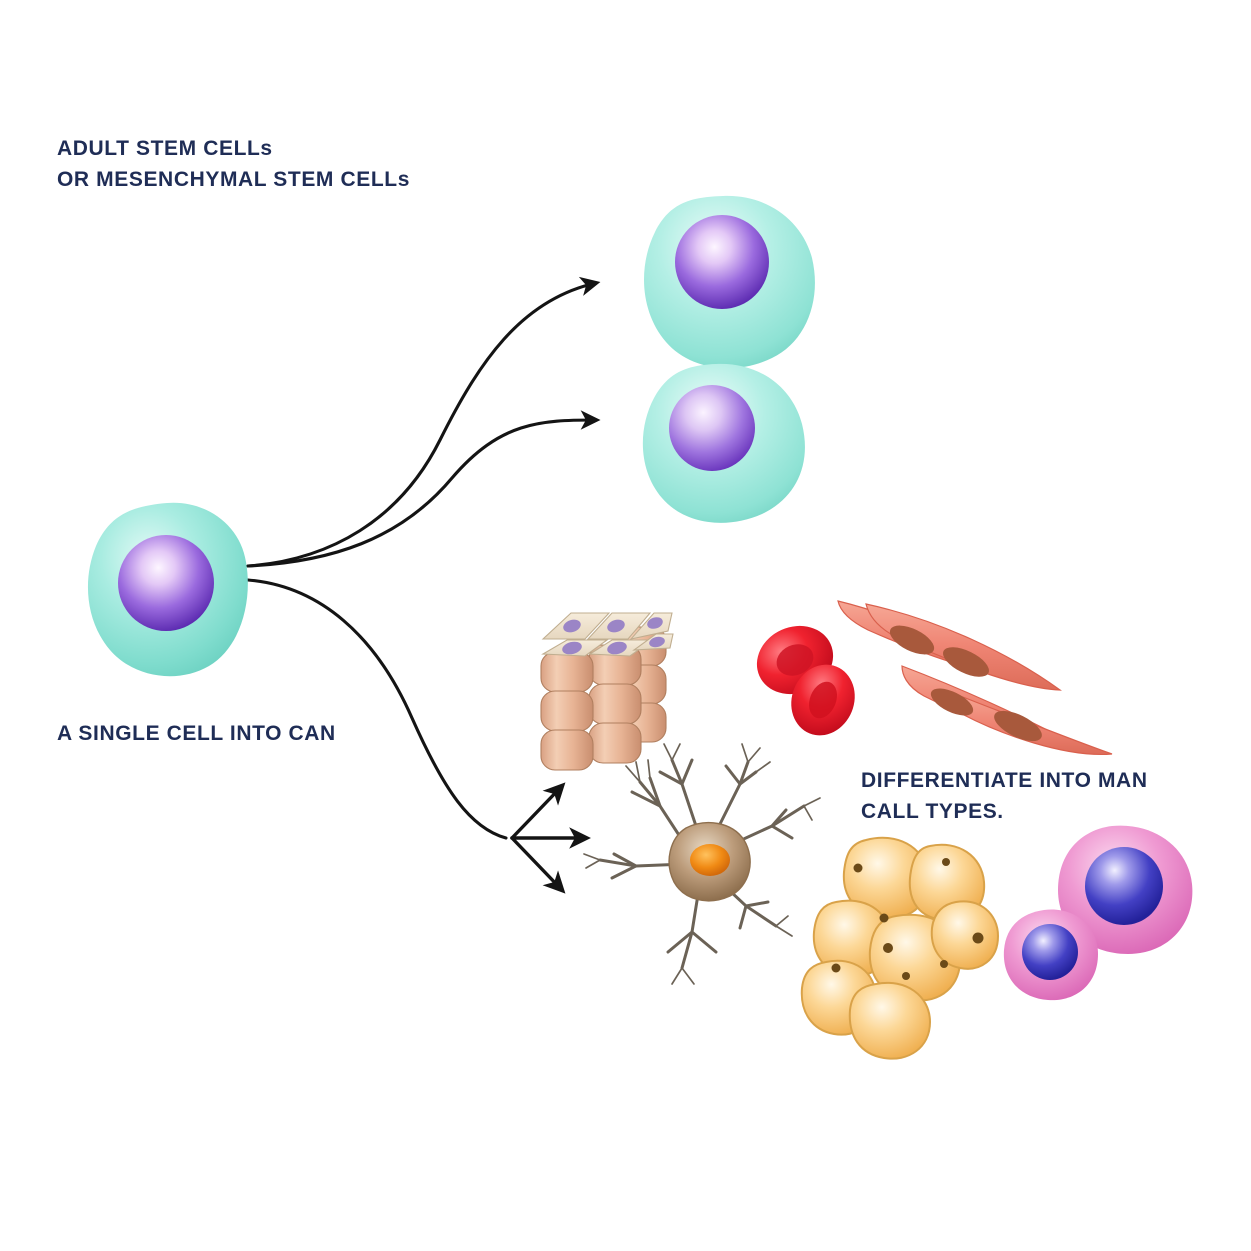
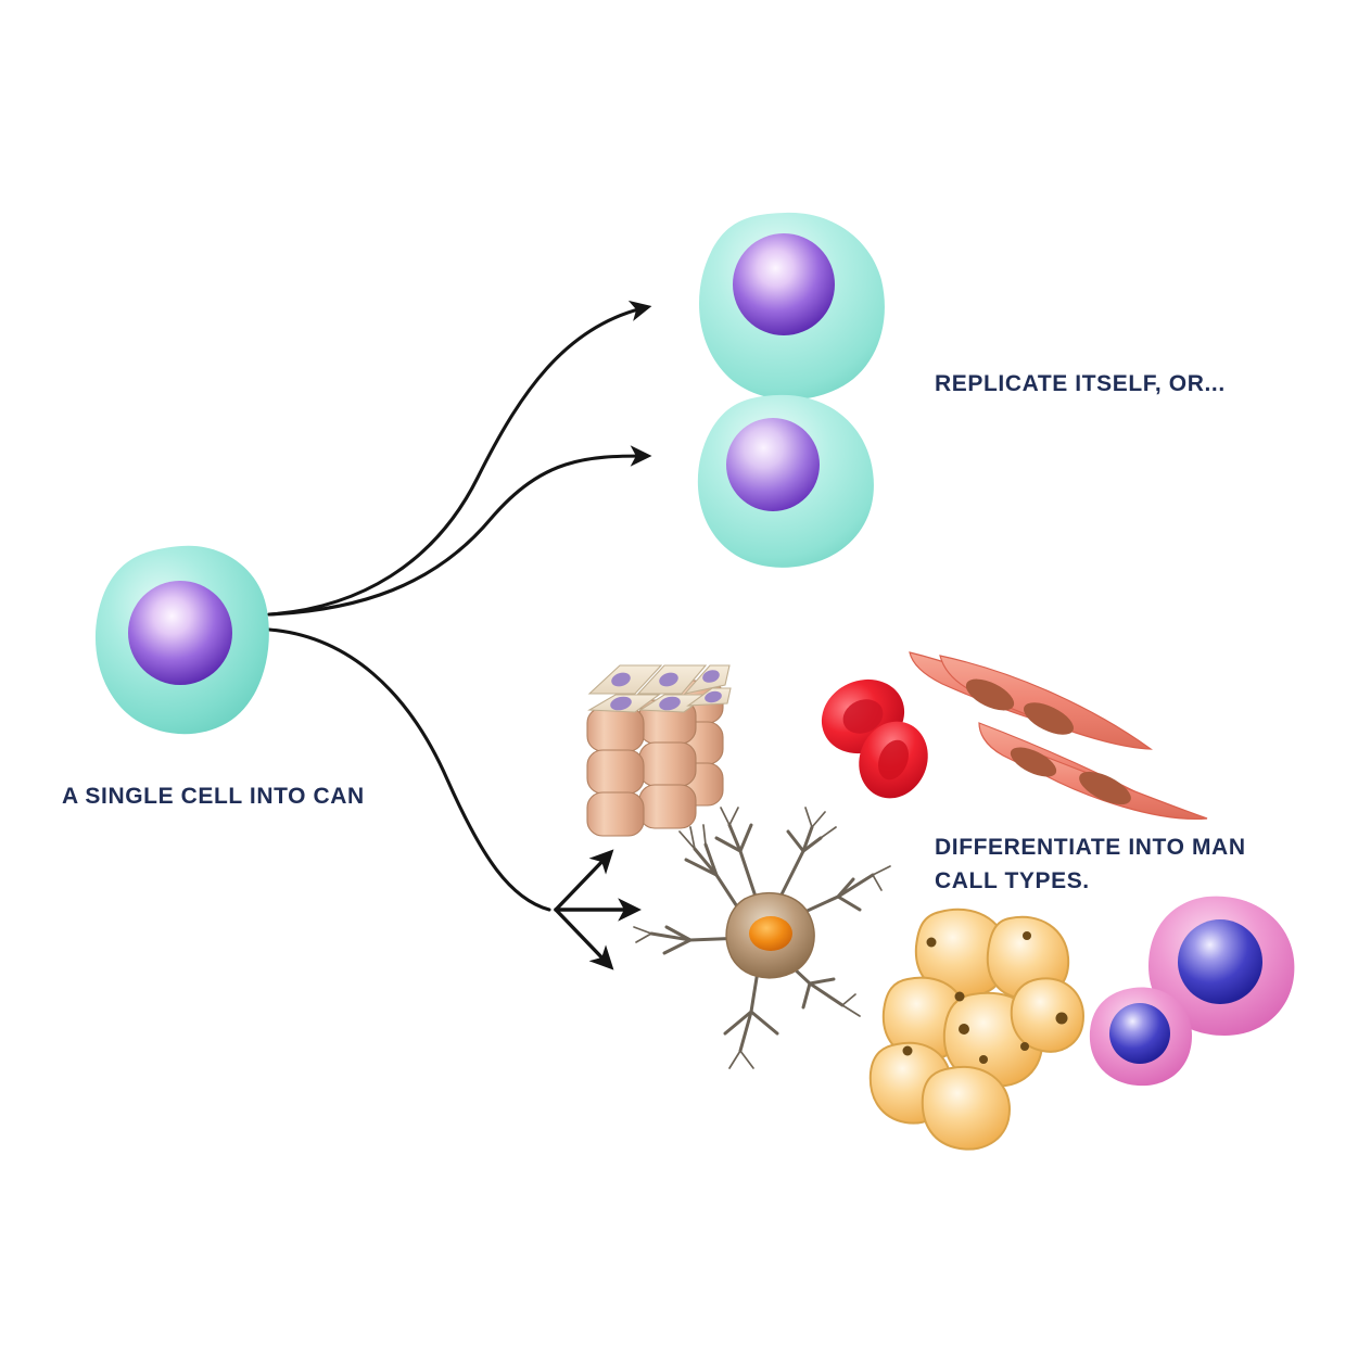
- ADULT STEM CELLs
- OR MESENCHYMAL STEM CELLs
  A SINGLE CELL INTO CAN
+ REPLICATE ITSELF, OR...
  DIFFERENTIATE INTO MAN
  CALL TYPES.
